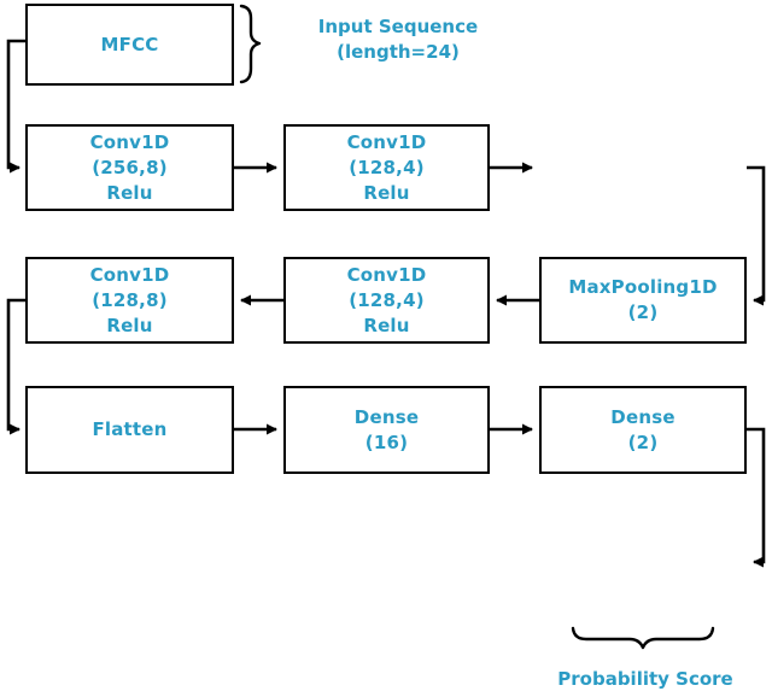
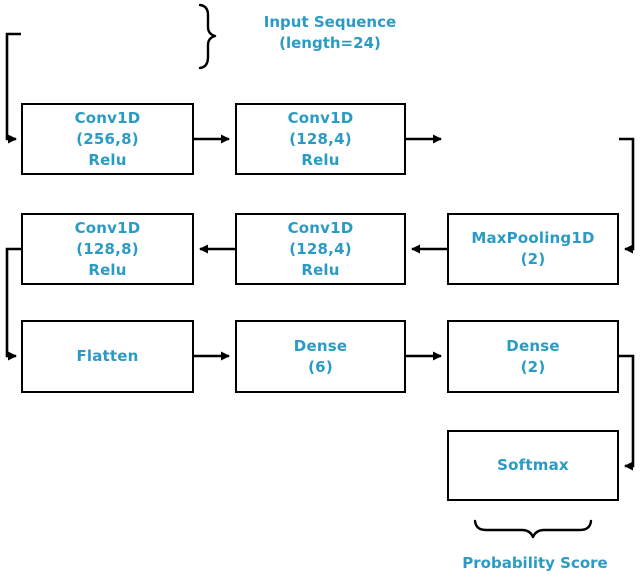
- MFCC
  Conv1D
  (256,8)
  Relu
  Conv1D
  (128,4)
  Relu
  Conv1D
  (128,8)
  Relu
  Conv1D
  (128,4)
  Relu
  MaxPooling1D
  (2)
  Flatten
  Dense
- (16)
+ (6)
  Dense
  (2)
+ Softmax
  Input Sequence
  (length=24)
  Probability Score
